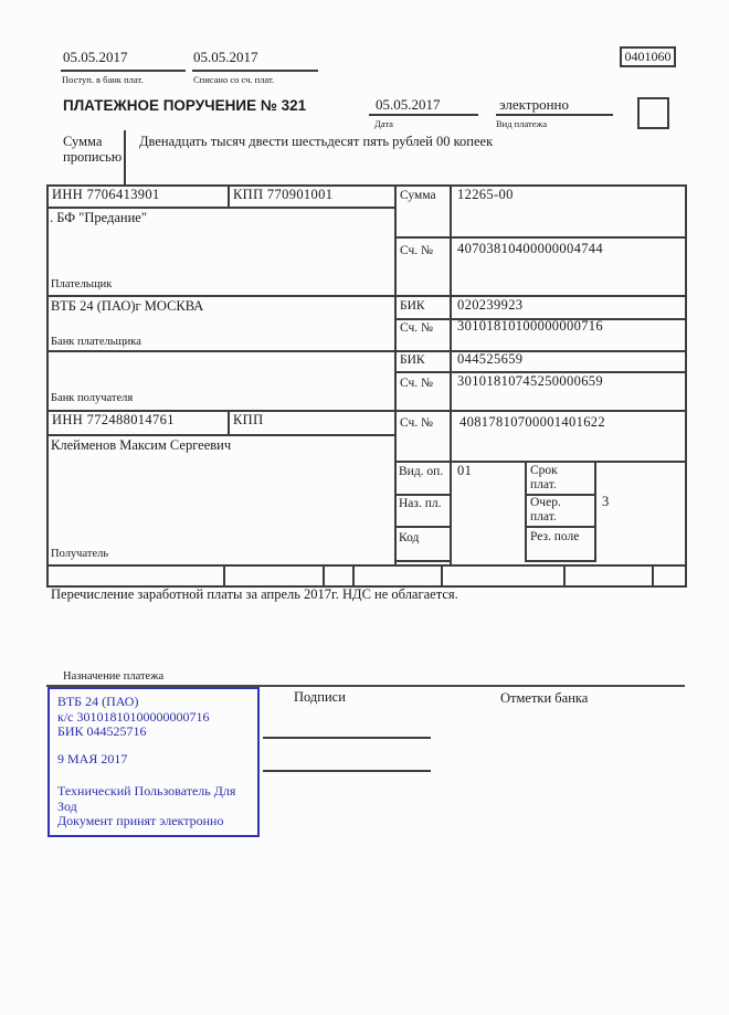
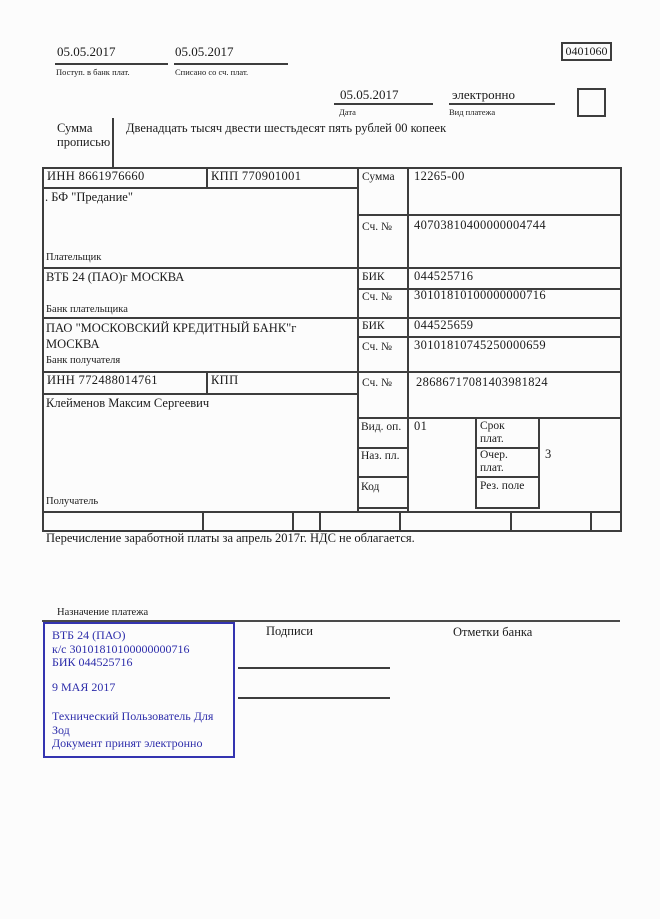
  05.05.2017
  Поступ. в банк плат.
  05.05.2017
  Списано со сч. плат.
  0401060
- ПЛАТЕЖНОЕ ПОРУЧЕНИЕ № 321
  05.05.2017
  Дата
  электронно
  Вид платежа
  Сумма прописью
  Двенадцать тысяч двести шестьдесят пять рублей 00 копеек
- ИНН 7706413901
+ ИНН 8661976660
  КПП 770901001
  Сумма
  12265-00
  . БФ "Предание"
  Сч. №
  40703810400000004744
  Плательщик
  ВТБ 24 (ПАО)г МОСКВА
  БИК
- 020239923
+ 044525716
  Сч. №
  30101810100000000716
  Банк плательщика
+ ПАО "МОСКОВСКИЙ КРЕДИТНЫЙ БАНК"г МОСКВА
  БИК
  044525659
  Сч. №
  30101810745250000659
  Банк получателя
  ИНН 772488014761
  КПП
  Сч. №
- 40817810700001401622
+ 28686717081403981824
  Клейменов Максим Сергеевич
  Получатель
  Вид. оп.
  01
  Срок плат.
  Наз. пл.
  Очер. плат.
  3
  Код
  Рез. поле
  Перечисление заработной платы за апрель 2017г. НДС не облагается.
  Назначение платежа
  ВТБ 24 (ПАО)
  к/с 30101810100000000716
  БИК 044525716
  9 МАЯ 2017
  Технический Пользователь Для Зод
  Документ принят электронно
  Подписи
  Отметки банка
